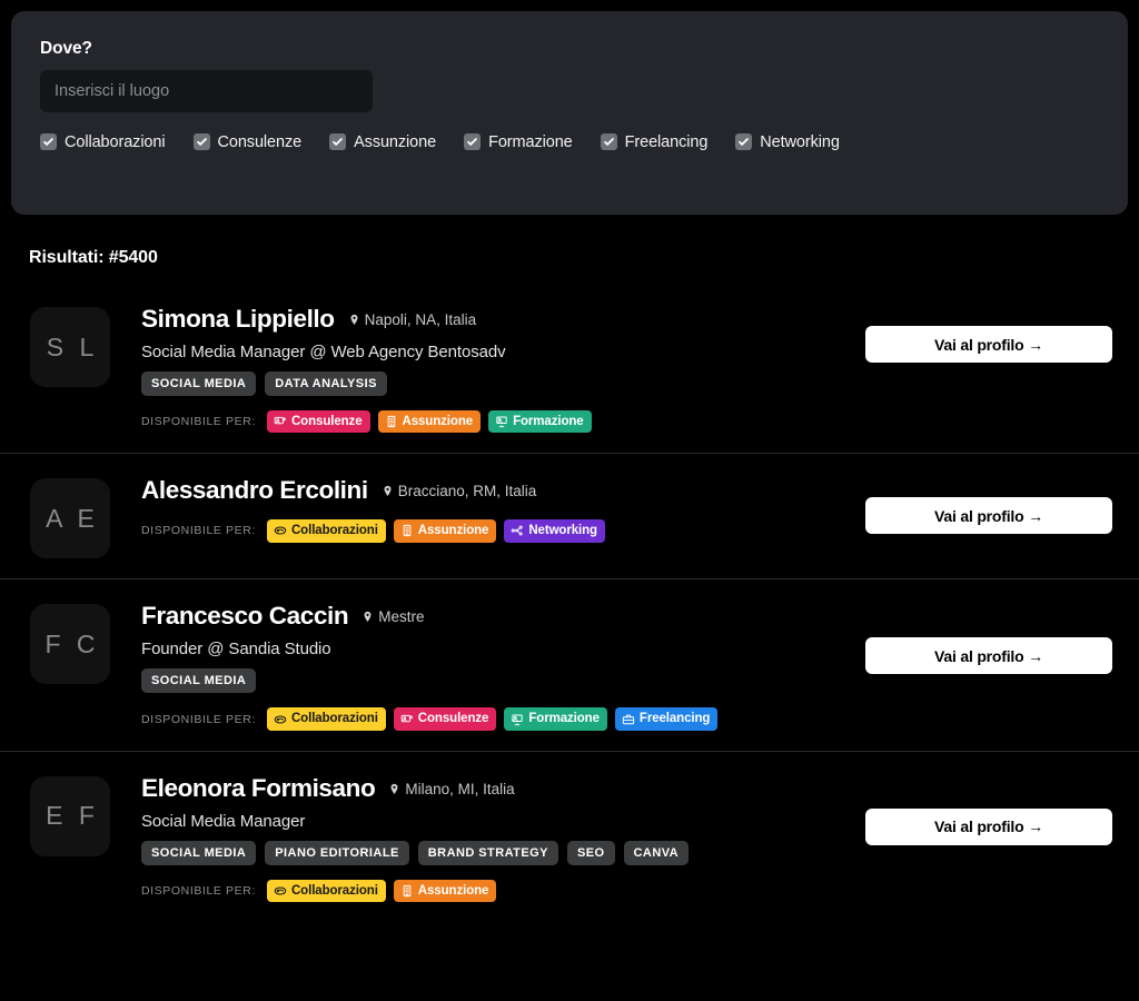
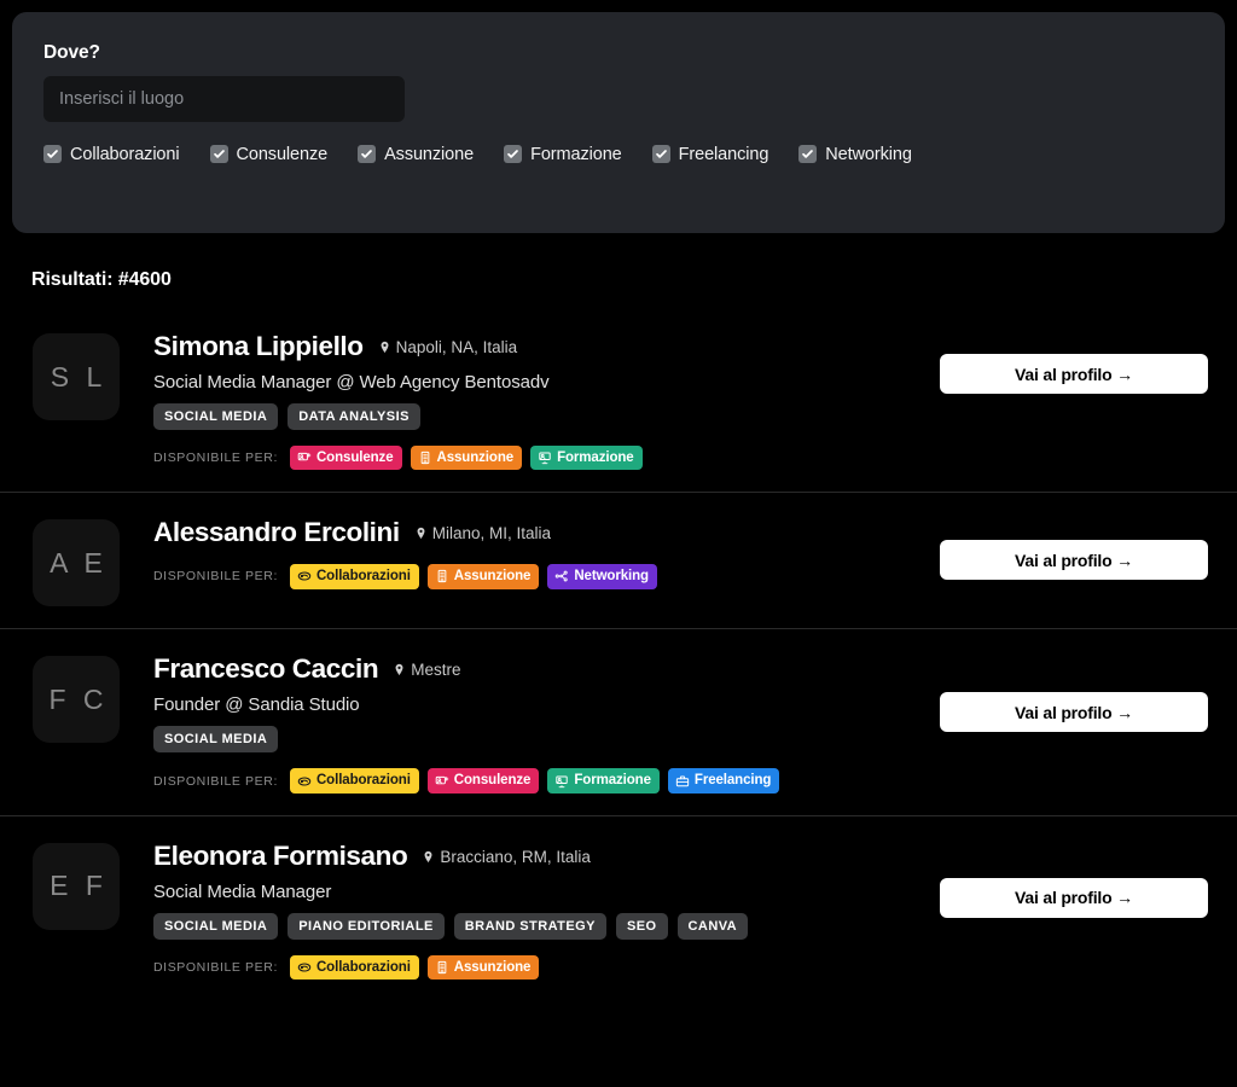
  Dove?
  Inserisci il luogo
  Collaborazioni
  Consulenze
  Assunzione
  Formazione
  Freelancing
  Networking
- Risultati: #5400
+ Risultati: #4600
  S L
  Simona Lippiello
  Napoli, NA, Italia
  Social Media Manager @ Web Agency Bentosadv
  SOCIAL MEDIA
  DATA ANALYSIS
  DISPONIBILE PER:
  Consulenze
  Assunzione
  Formazione
  Vai al profilo →
  A E
  Alessandro Ercolini
- Bracciano, RM, Italia
+ Milano, MI, Italia
  DISPONIBILE PER:
  Collaborazioni
  Assunzione
  Networking
  Vai al profilo →
  F C
  Francesco Caccin
  Mestre
  Founder @ Sandia Studio
  SOCIAL MEDIA
  DISPONIBILE PER:
  Collaborazioni
  Consulenze
  Formazione
  Freelancing
  Vai al profilo →
  E F
  Eleonora Formisano
- Milano, MI, Italia
+ Bracciano, RM, Italia
  Social Media Manager
  SOCIAL MEDIA
  PIANO EDITORIALE
  BRAND STRATEGY
  SEO
  CANVA
  DISPONIBILE PER:
  Collaborazioni
  Assunzione
  Vai al profilo →
